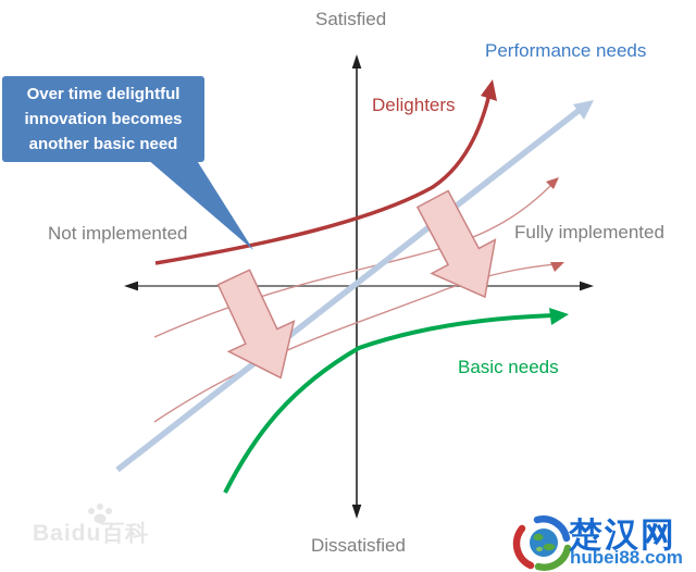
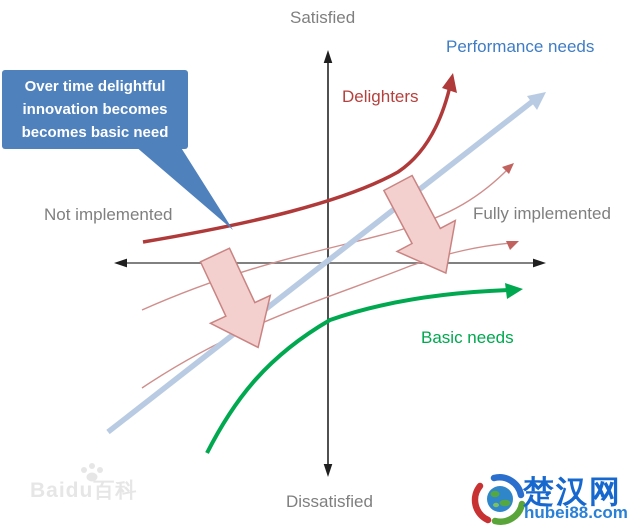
  Satisfied
  Dissatisfied
  Not implemented
  Fully implemented
  Delighters
  Performance needs
  Basic needs
- Over time delightful innovation becomes another basic need
+ Over time delightful innovation becomes becomes basic need
  Baidu百科
  楚汉网
  hubei88.com
